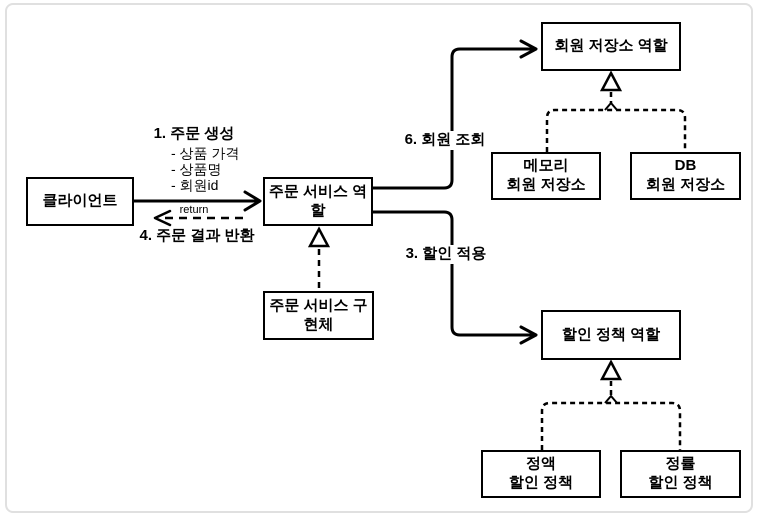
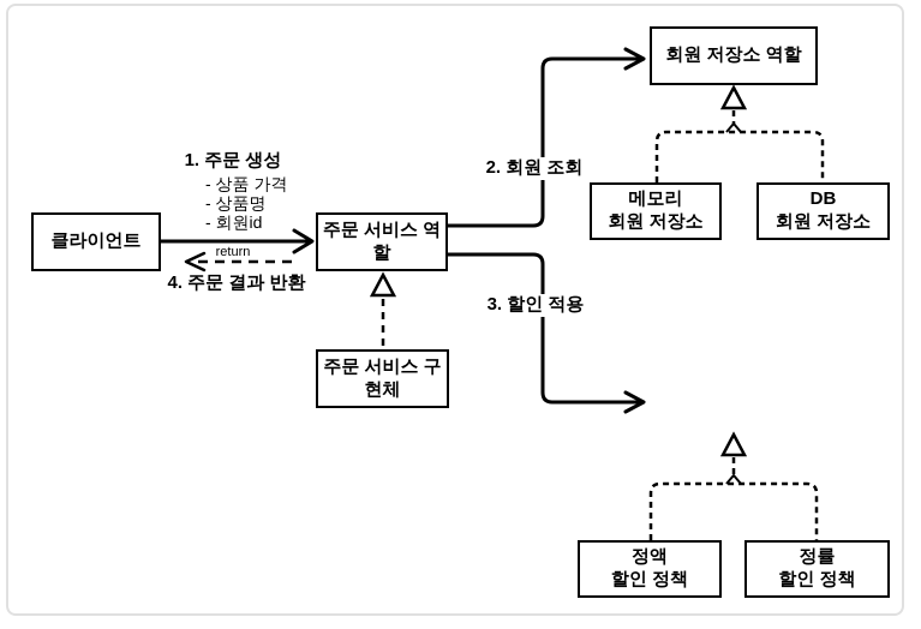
  클라이언트
  주문 서비스 역할
  주문 서비스 구현체
  회원 저장소 역할
  메모리
  회원 저장소
  DB
  회원 저장소
- 할인 정책 역할
  정액
  할인 정책
  정률
  할인 정책
  1. 주문 생성
  - 상품 가격
  - 상품명
  - 회원id
  return
  4. 주문 결과 반환
- 6. 회원 조회
+ 2. 회원 조회
  3. 할인 적용
